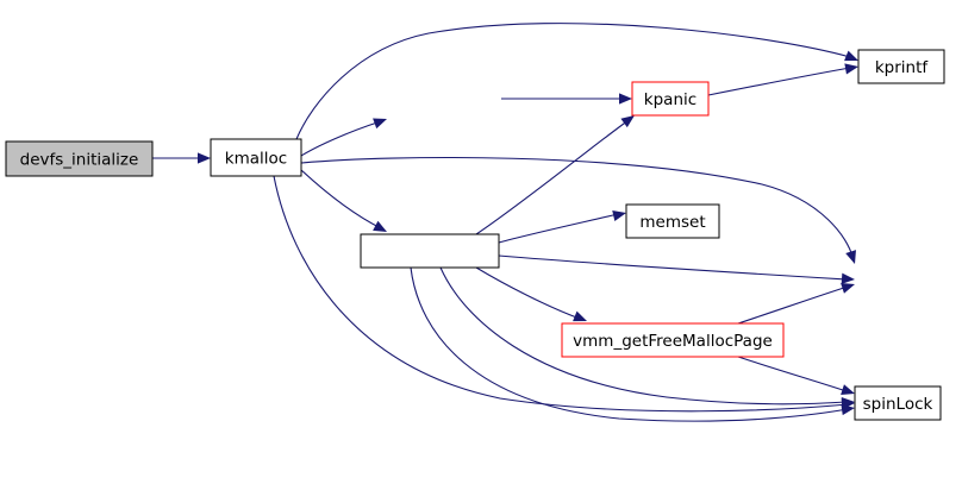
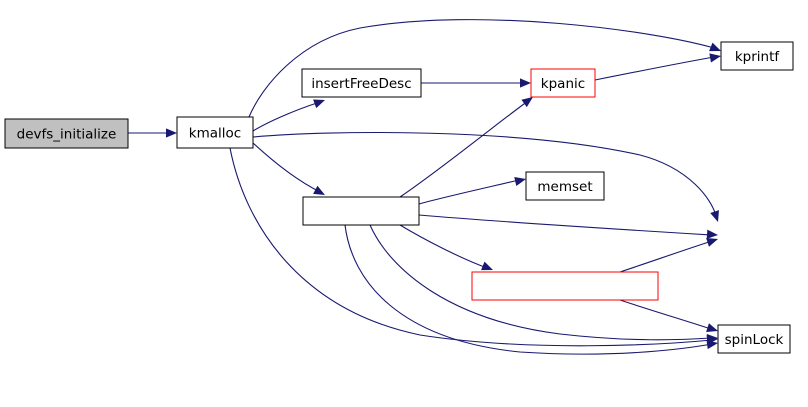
  devfs_initialize
  kmalloc
+ insertFreeDesc
  kpanic
  kprintf
  memset
- vmm_getFreeMallocPage
  spinLock
